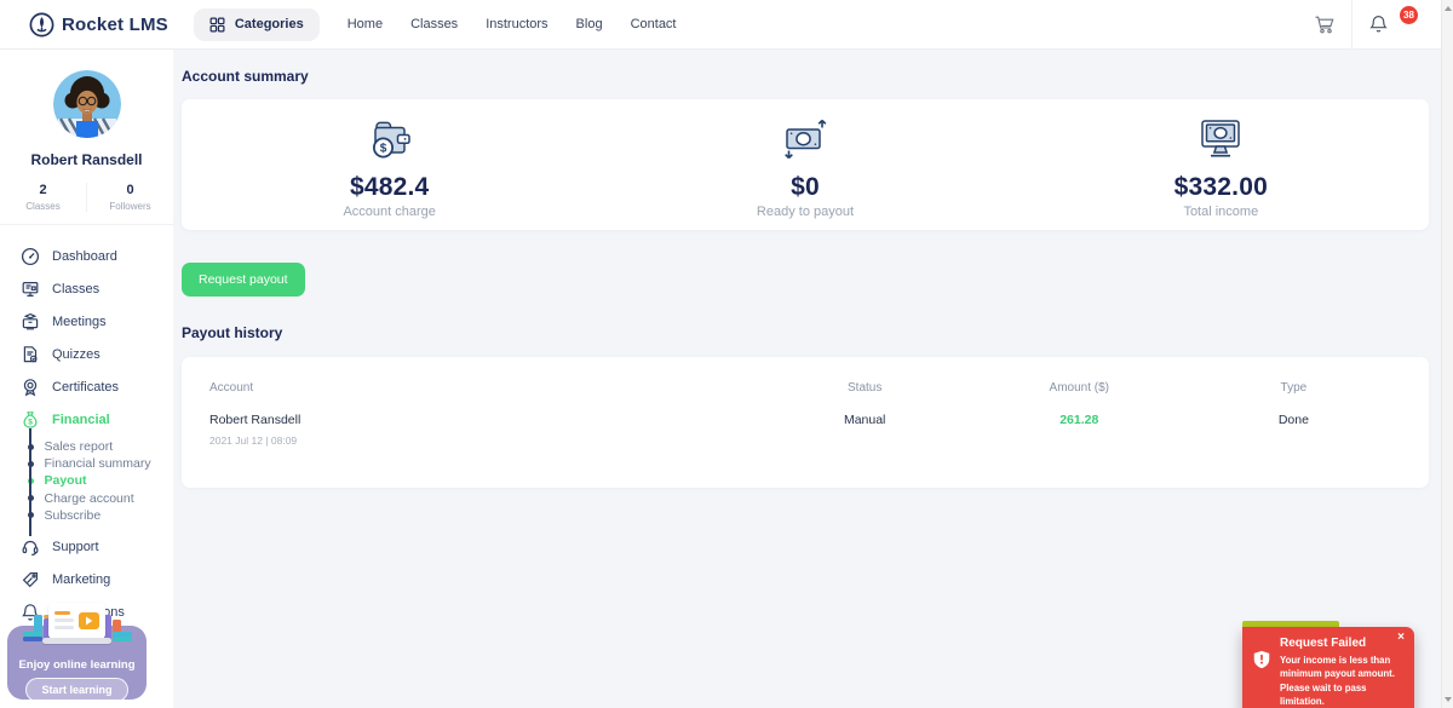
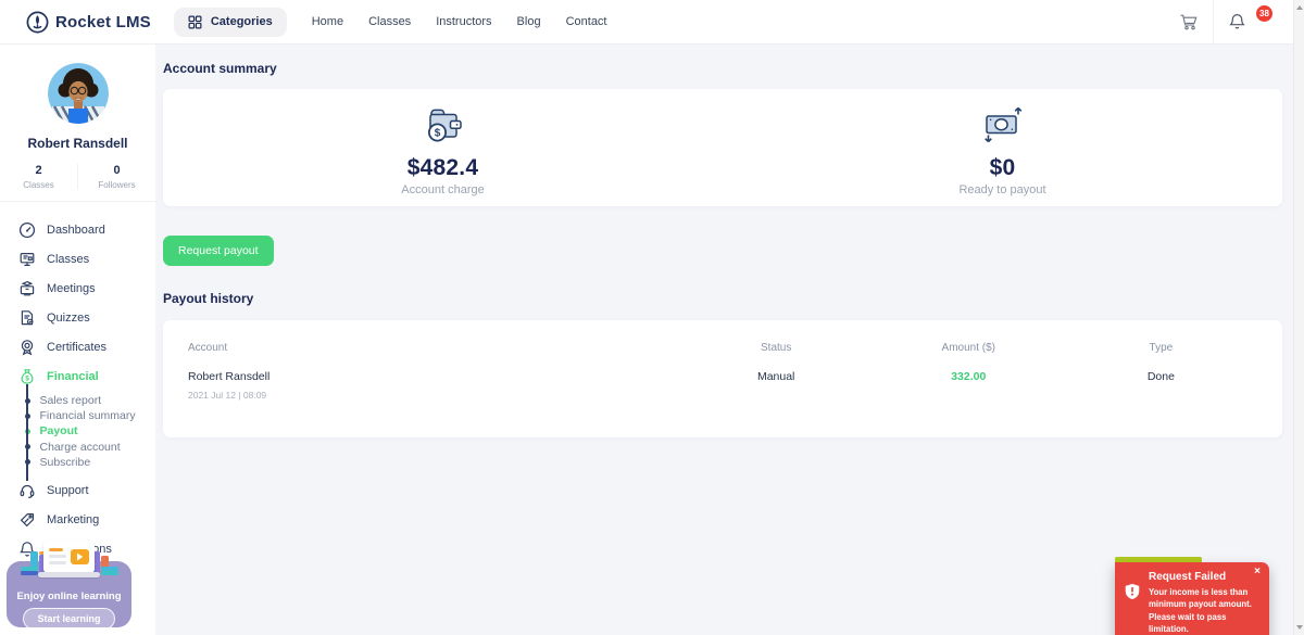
  Rocket LMS
  Categories
  Home
  Classes
  Instructors
  Blog
  Contact
  38
  Robert Ransdell
  2
  Classes
  0
  Followers
  Dashboard
  Classes
  Meetings
  Quizzes
  Certificates
  Financial
  Sales report
  Financial summary
  Payout
  Charge account
  Subscribe
  Support
  Marketing
  Enjoy online learning
  Start learning
  Account summary
  $
  $482.4
  Account charge
  $0
  Ready to payout
- $332.00
- Total income
  Request payout
  Payout history
  Account
  Status
  Amount ($)
  Type
  Robert Ransdell
  2021 Jul 12 | 08:09
  Manual
- 261.28
+ 332.00
  Done
  Request Failed
  Your income is less than minimum payout amount. Please wait to pass limitation.
  ×
